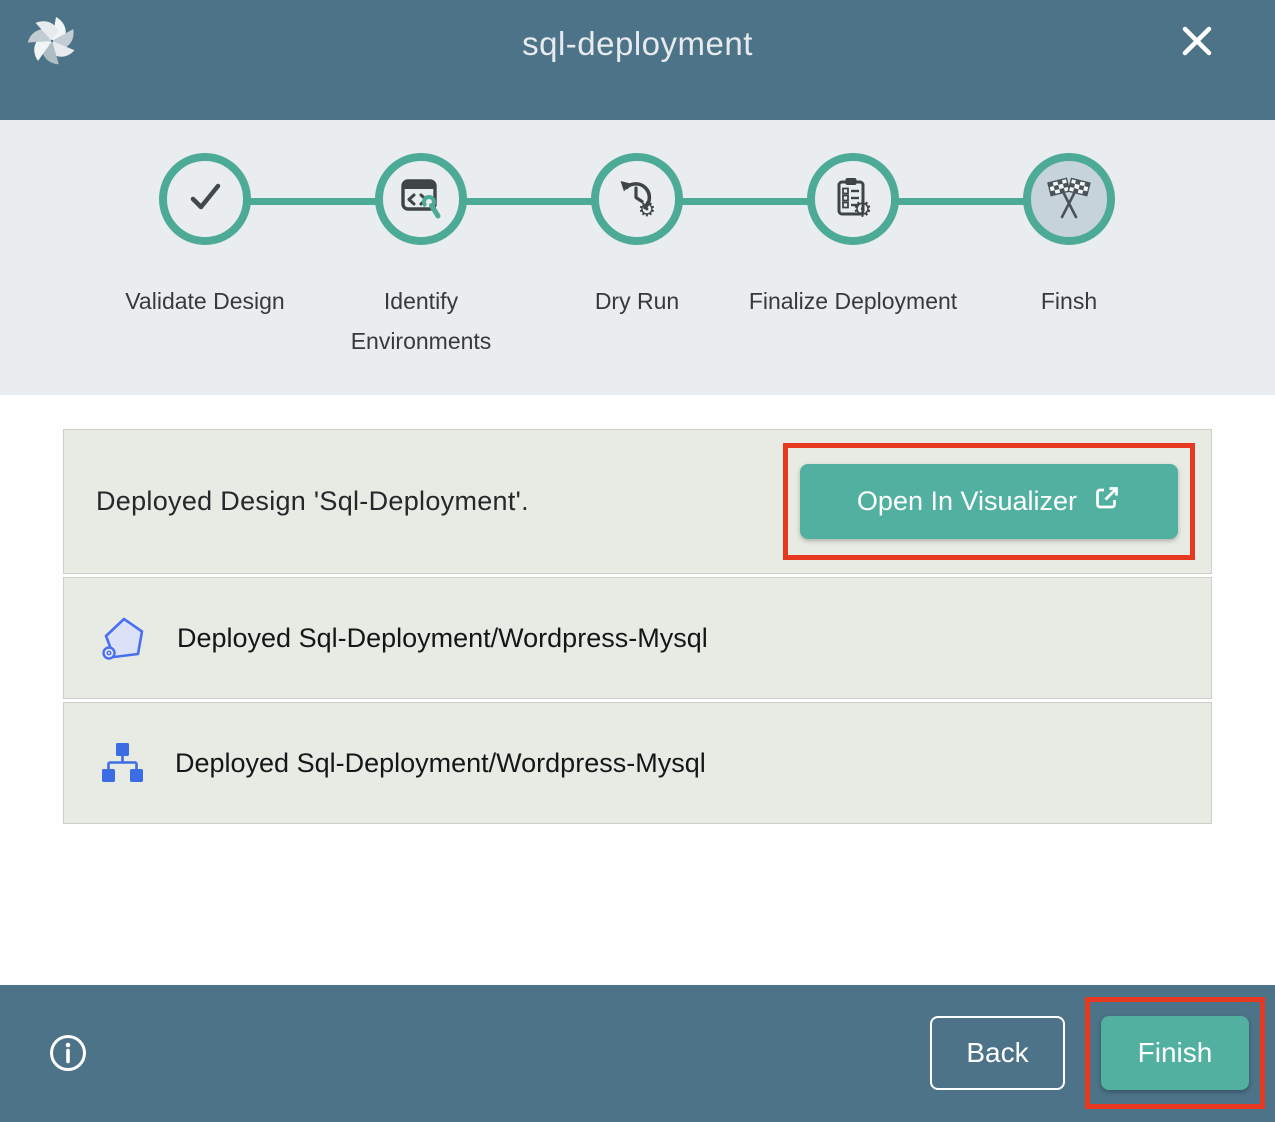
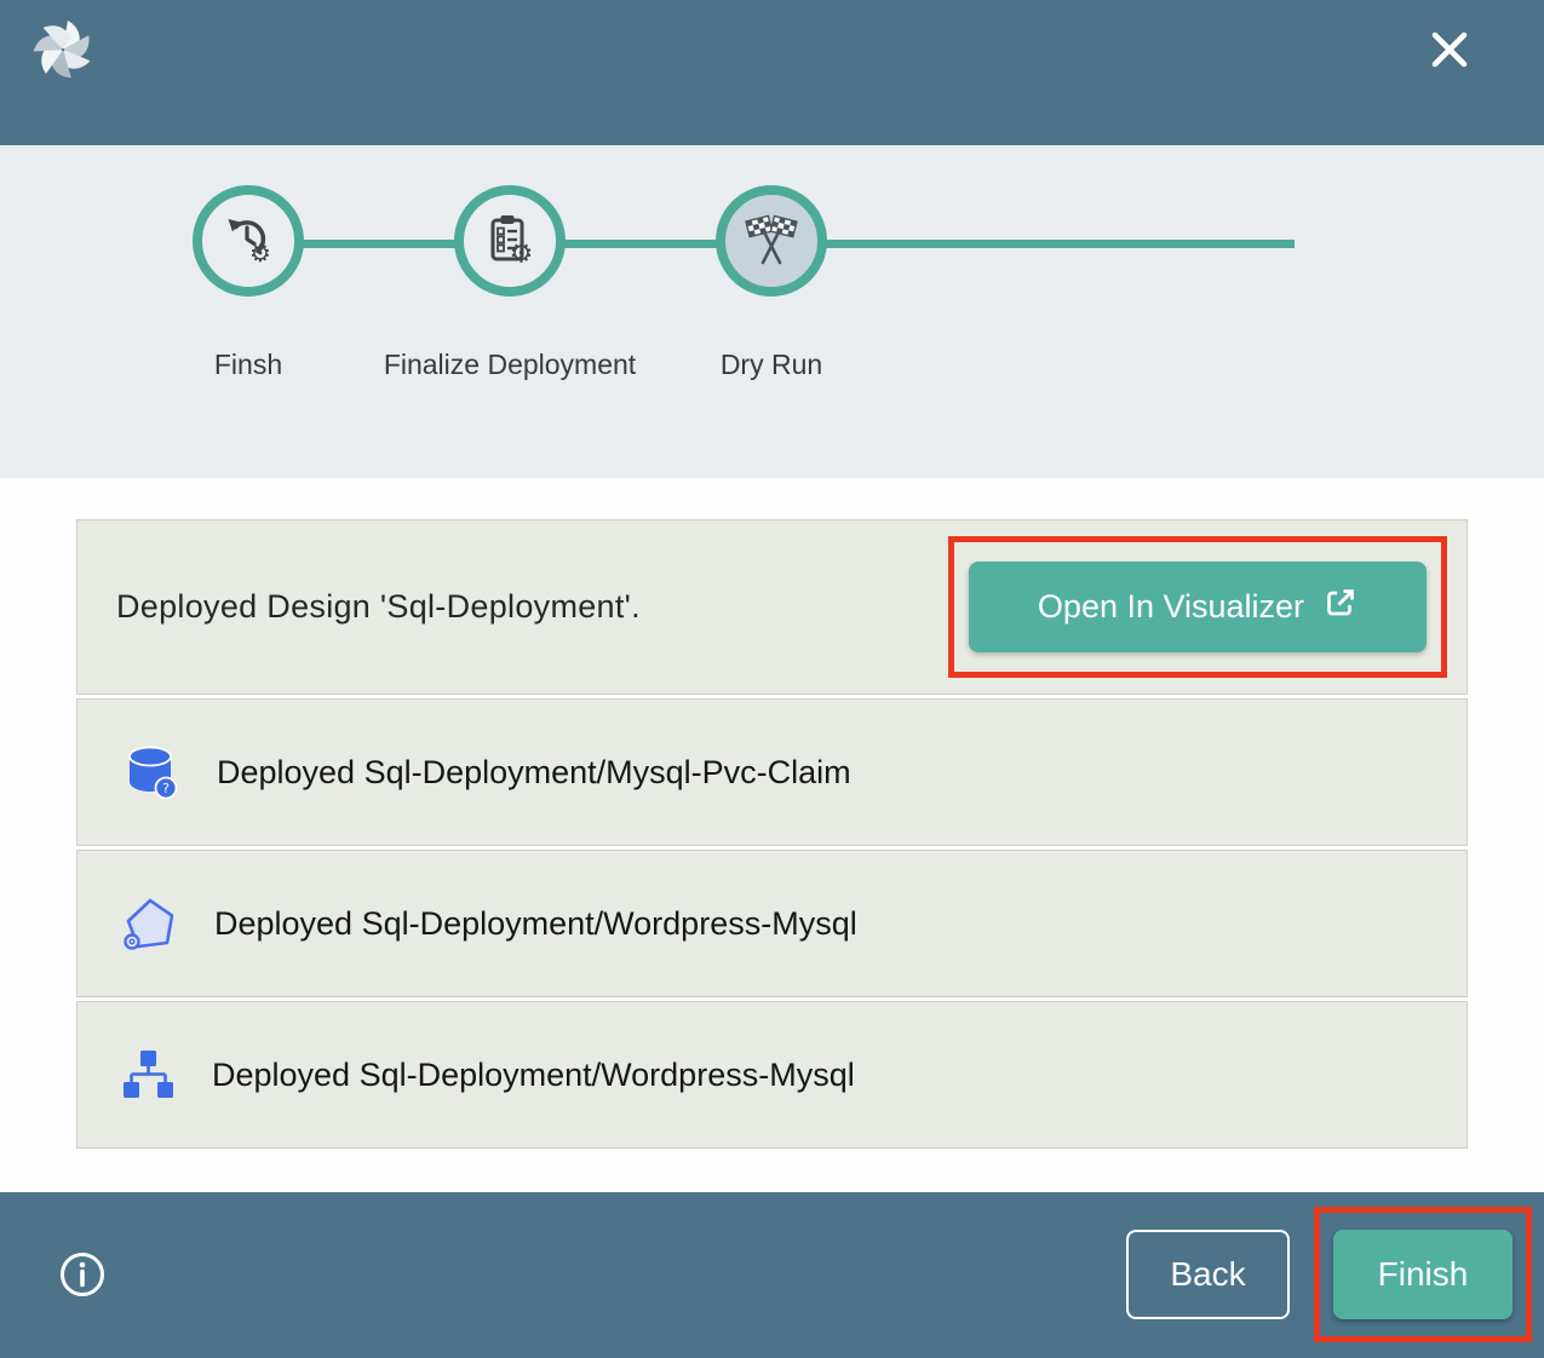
- sql-deployment
- Validate Design
- Identify Environments
  ⚙
- Dry Run
+ Finsh
  ⚙
  Finalize Deployment
- Finsh
+ Dry Run
  Deployed Design 'Sql-Deployment'.
  Open In Visualizer
+ ?
+ Deployed Sql-Deployment/Mysql-Pvc-Claim
  Deployed Sql-Deployment/Wordpress-Mysql
  Deployed Sql-Deployment/Wordpress-Mysql
  Back
  Finish
